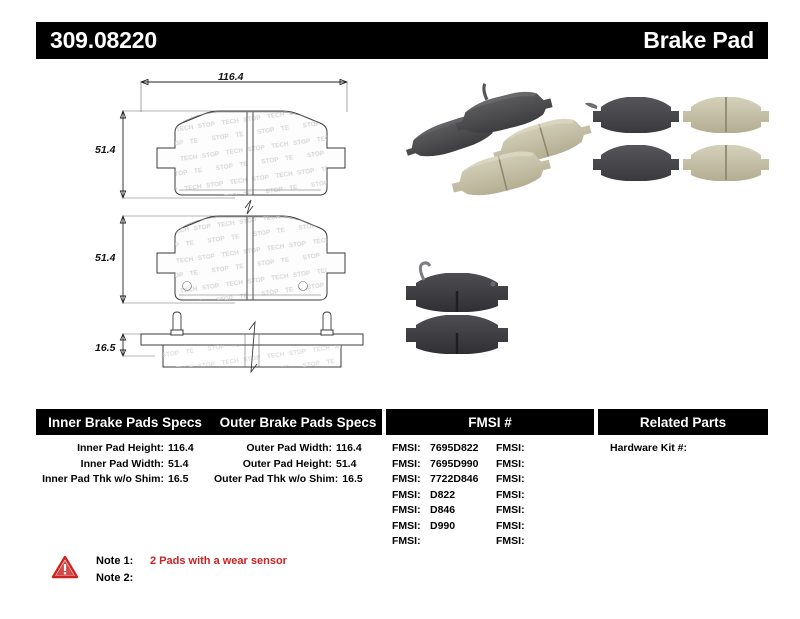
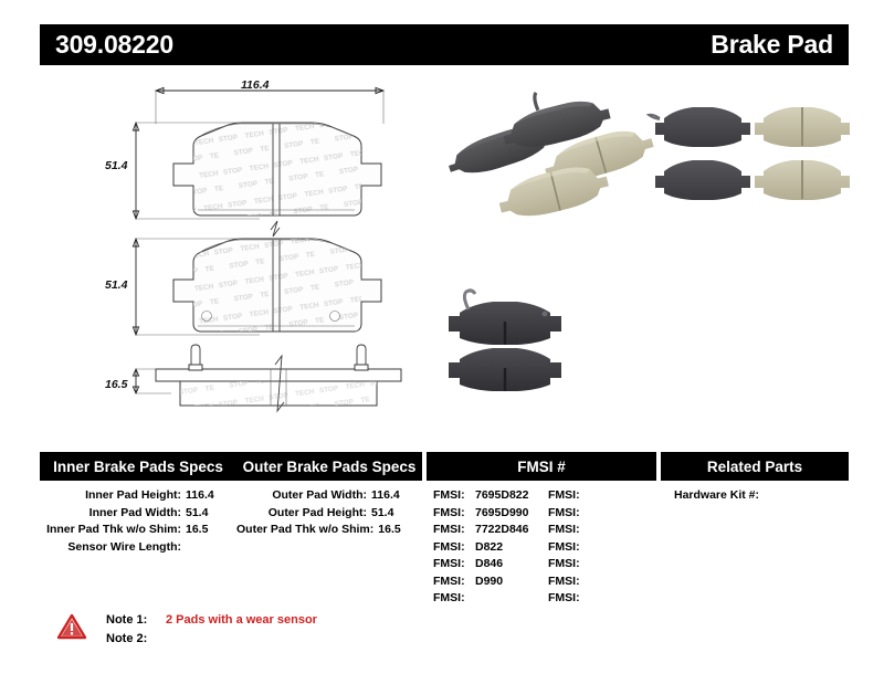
  309.08220
  Brake Pad
  116.4
  51.4
  51.4
  16.5
  Inner Brake Pads Specs
  Outer Brake Pads Specs
  FMSI #
  Related Parts
  Inner Pad Height:
  116.4
  Inner Pad Width:
  51.4
  Inner Pad Thk w/o Shim:
  16.5
+ Sensor Wire Length:
  Outer Pad Width:
  116.4
  Outer Pad Height:
  51.4
  Outer Pad Thk w/o Shim:
  16.5
  FMSI:
  7695D822
  FMSI:
  7695D990
  FMSI:
  7722D846
  FMSI:
  D822
  FMSI:
  D846
  FMSI:
  D990
  FMSI:
  FMSI:
  FMSI:
  FMSI:
  FMSI:
  FMSI:
  FMSI:
  FMSI:
  Hardware Kit #:
  Note 1:
  2 Pads with a wear sensor
  Note 2:
